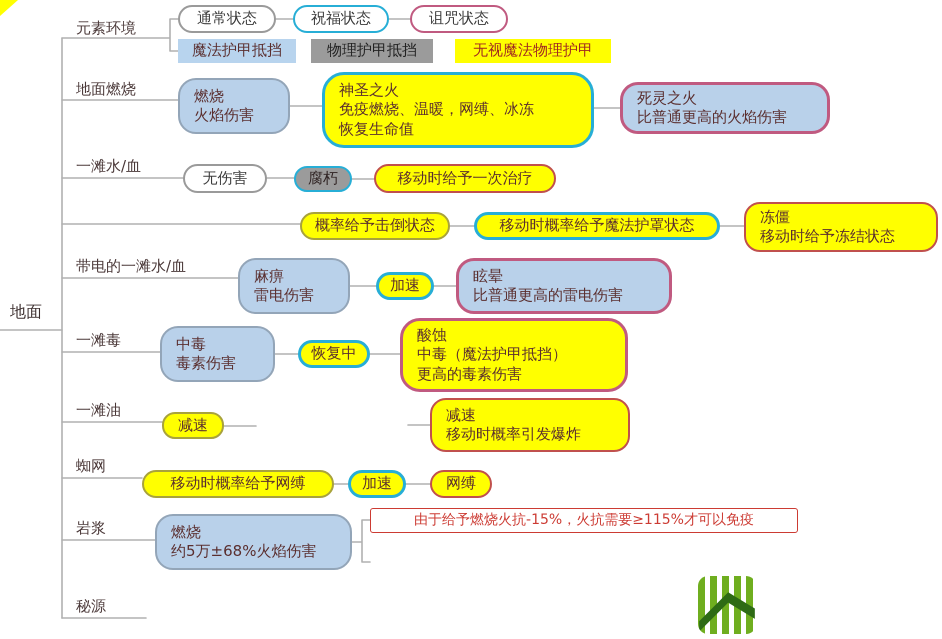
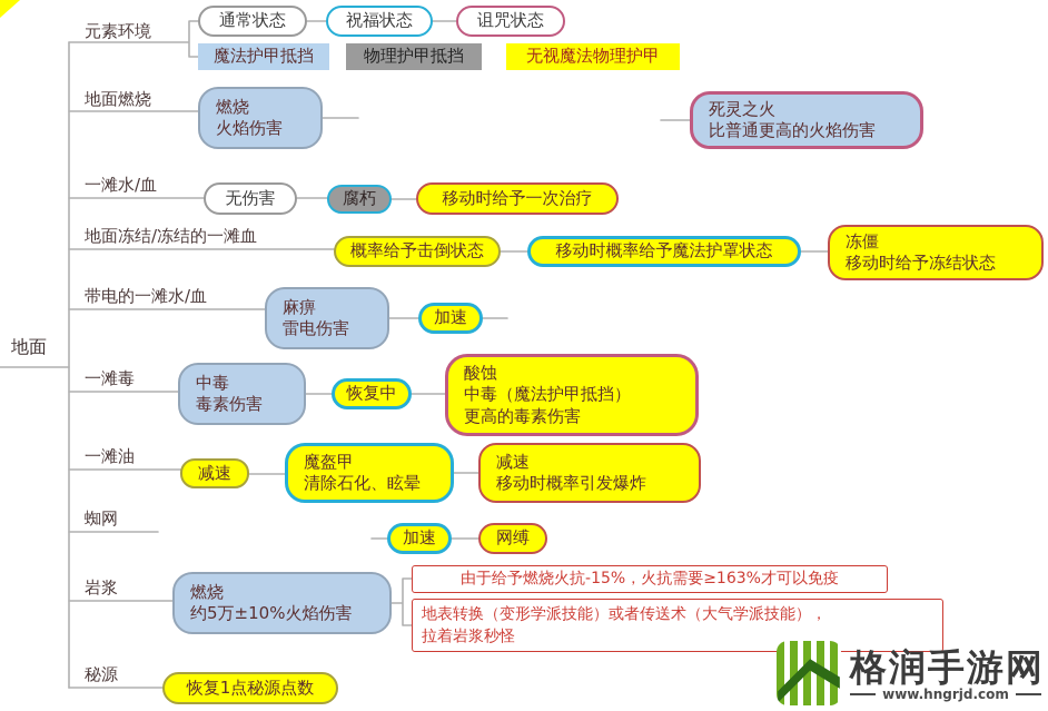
  地面
  元素环境
  地面燃烧
  一滩水/血
+ 地面冻结/冻结的一滩血
  带电的一滩水/血
  一滩毒
  一滩油
  蜘网
  岩浆
  秘源
  通常状态
  祝福状态
  诅咒状态
  魔法护甲抵挡
  物理护甲抵挡
  无视魔法物理护甲
  燃烧
  火焰伤害
- 神圣之火
- 免疫燃烧、温暖，网缚、冰冻
- 恢复生命值
  死灵之火
  比普通更高的火焰伤害
  无伤害
  腐朽
  移动时给予一次治疗
  概率给予击倒状态
  移动时概率给予魔法护罩状态
  冻僵
  移动时给予冻结状态
  麻痹
  雷电伤害
  加速
- 眩晕
- 比普通更高的雷电伤害
  中毒
  毒素伤害
  恢复中
  酸蚀
  中毒（魔法护甲抵挡）
  更高的毒素伤害
  减速
+ 魔盔甲
+ 清除石化、眩晕
  减速
  移动时概率引发爆炸
- 移动时概率给予网缚
  加速
  网缚
  燃烧
- 约5万±68%火焰伤害
+ 约5万±10%火焰伤害
- 由于给予燃烧火抗-15%，火抗需要≥115%才可以免疫
+ 由于给予燃烧火抗-15%，火抗需要≥163%才可以免疫
+ 地表转换（变形学派技能）或者传送术（大气学派技能），
+ 拉着岩浆秒怪
+ 恢复1点秘源点数
+ 格润手游网
+ www.hngrjd.com
